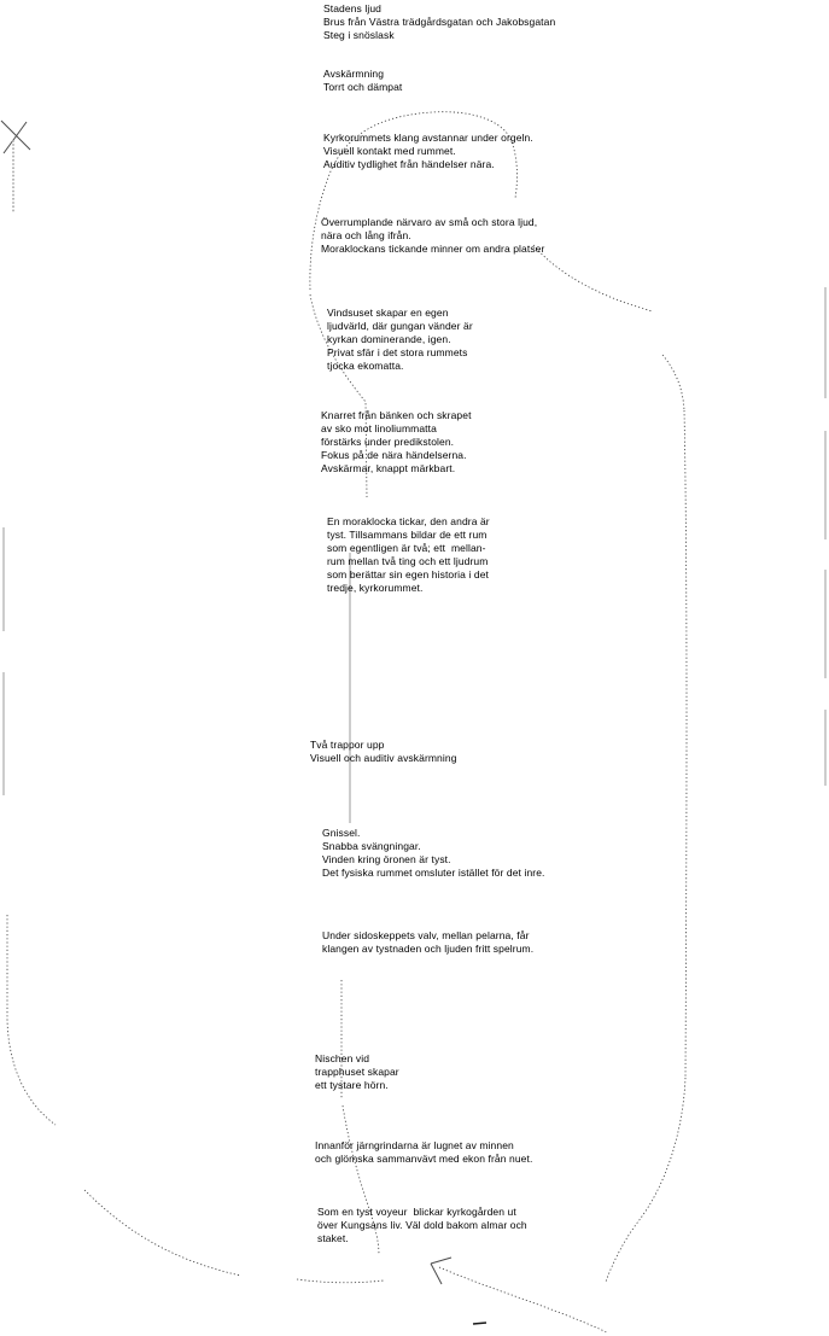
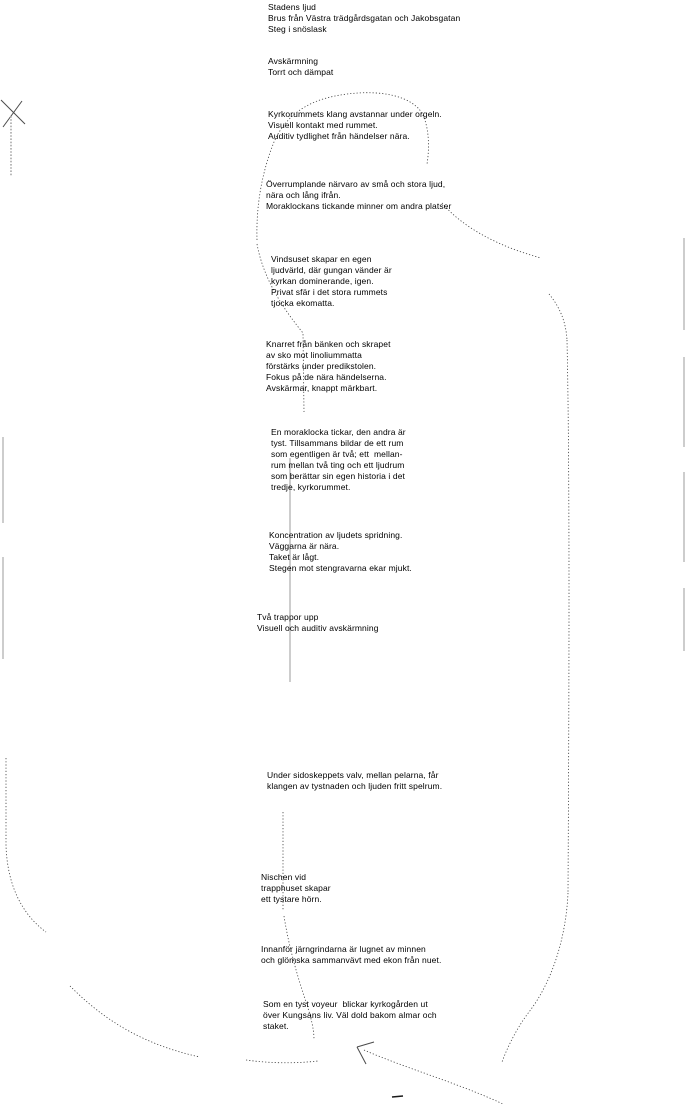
  Stadens ljud
  Brus från Västra trädgårdsgatan och Jakobsgatan
  Steg i snöslask
  Avskärmning
  Torrt och dämpat
  Kyrkorummets klang avstannar under orgeln.
  Visuell kontakt med rummet.
  Auditiv tydlighet från händelser nära.
  Överrumplande närvaro av små och stora ljud,
  nära och lång ifrån.
  Moraklockans tickande minner om andra platser
  Vindsuset skapar en egen
  ljudvärld, där gungan vänder är
  kyrkan dominerande, igen.
  Privat sfär i det stora rummets
  tjocka ekomatta.
  Knarret från bänken och skrapet
  av sko mot linoliummatta
  förstärks under predikstolen.
  Fokus på de nära händelserna.
  Avskärmar, knappt märkbart.
  En moraklocka tickar, den andra är
  tyst. Tillsammans bildar de ett rum
  som egentligen är två; ett mellan-
  rum mellan två ting och ett ljudrum
  som berättar sin egen historia i det
  tredje, kyrkorummet.
+ Koncentration av ljudets spridning.
+ Väggarna är nära.
+ Taket är lågt.
+ Stegen mot stengravarna ekar mjukt.
  Två trappor upp
  Visuell och auditiv avskärmning
- Gnissel.
- Snabba svängningar.
- Vinden kring öronen är tyst.
- Det fysiska rummet omsluter istället för det inre.
  Under sidoskeppets valv, mellan pelarna, får
  klangen av tystnaden och ljuden fritt spelrum.
  Nischen vid
  trapphuset skapar
  ett tystare hörn.
  Innanför järngrindarna är lugnet av minnen
  och glömska sammanvävt med ekon från nuet.
  Som en tyst voyeur blickar kyrkogården ut
  över Kungsans liv. Väl dold bakom almar och
  staket.
